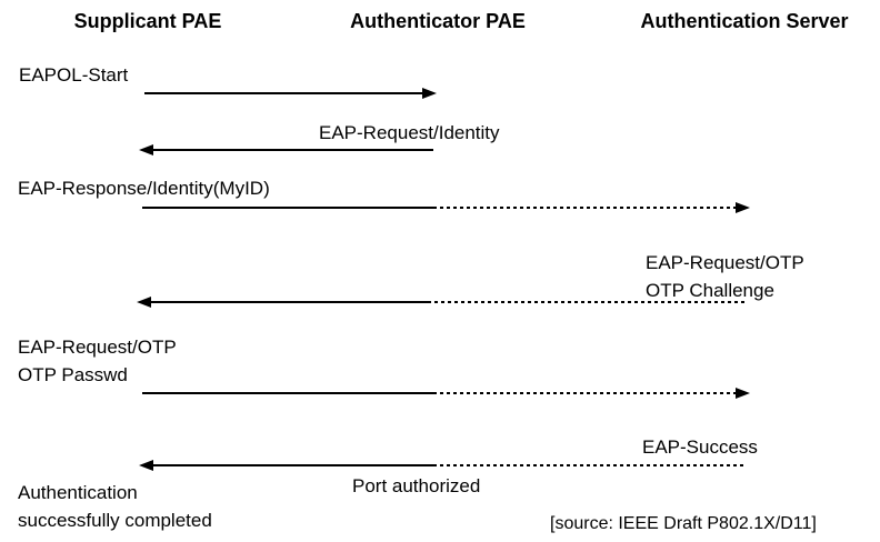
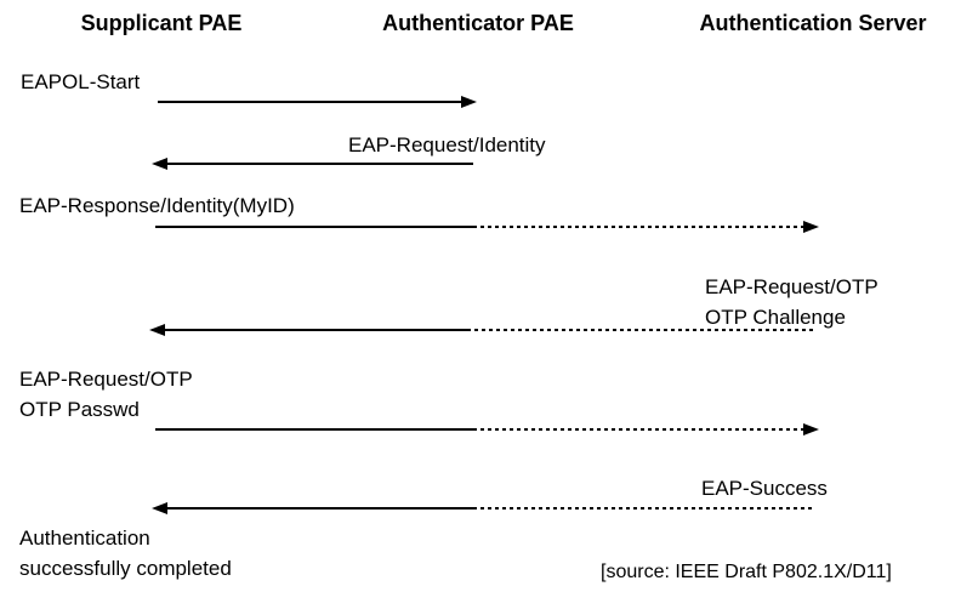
  Supplicant PAE
  Authenticator PAE
  Authentication Server
  EAPOL-Start
  EAP-Request/Identity
  EAP-Response/Identity(MyID)
  EAP-Request/OTP
  OTP Challenge
  EAP-Request/OTP
  OTP Passwd
  EAP-Success
- Port authorized
  Authentication
  successfully completed
  [source: IEEE Draft P802.1X/D11]
